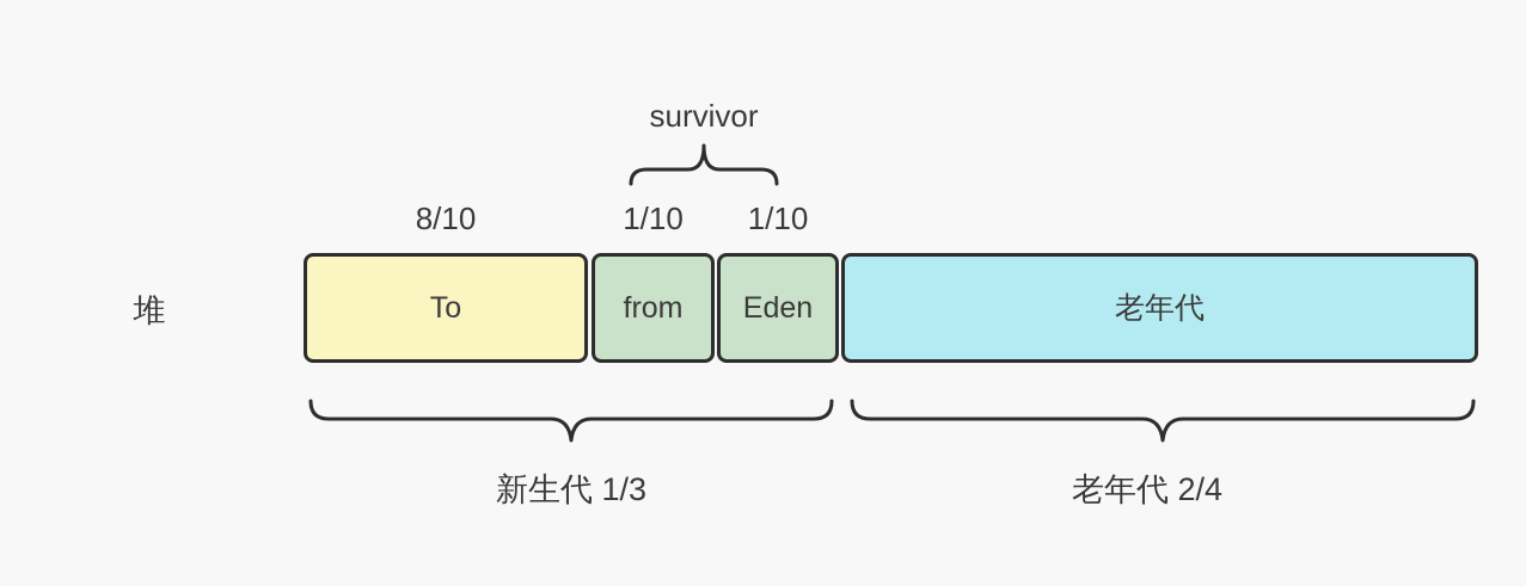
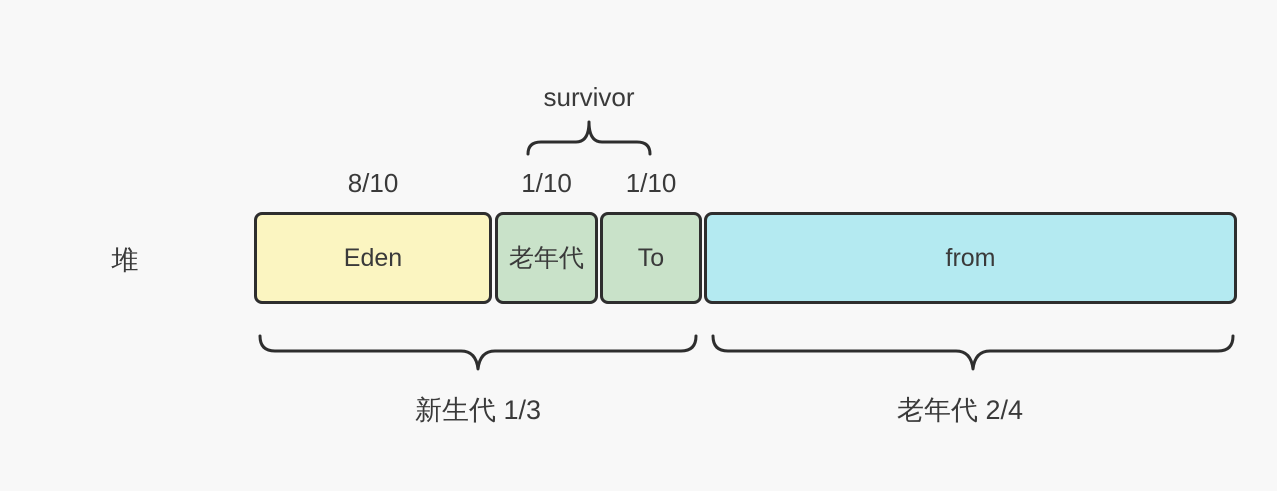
  堆
  survivor
  8/10
  1/10
  1/10
- To
+ Eden
- from
+ 老年代
- Eden
+ To
- 老年代
+ from
  新生代 1/3
  老年代 2/4
